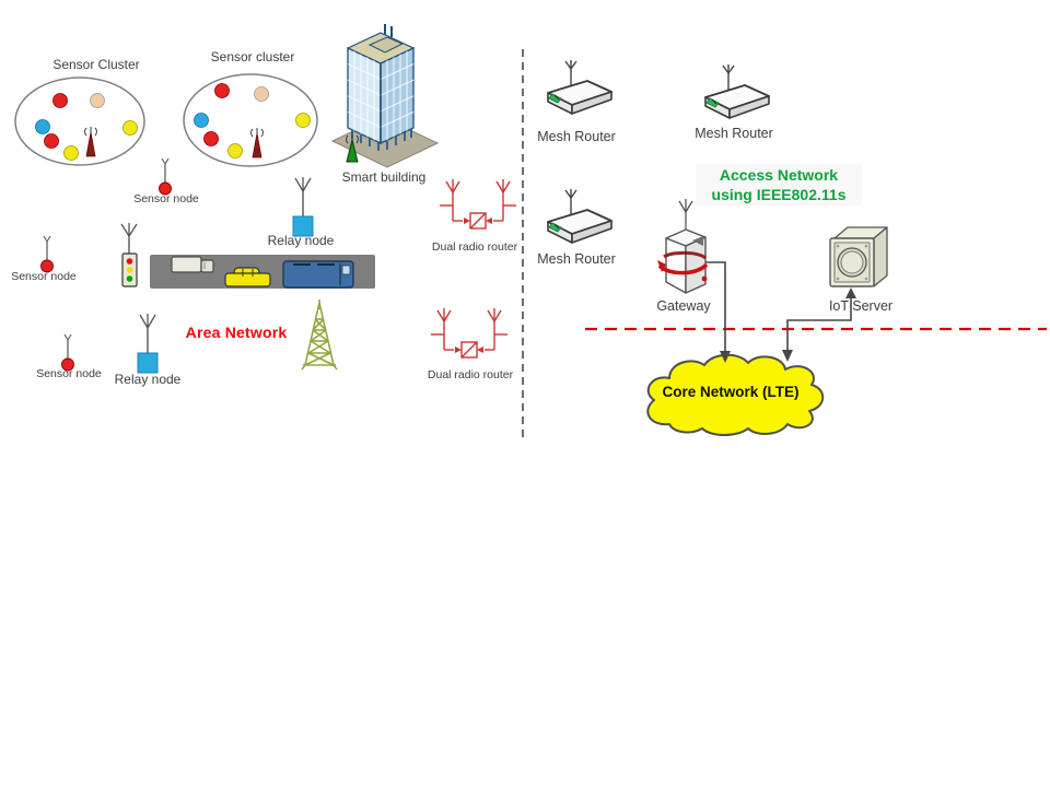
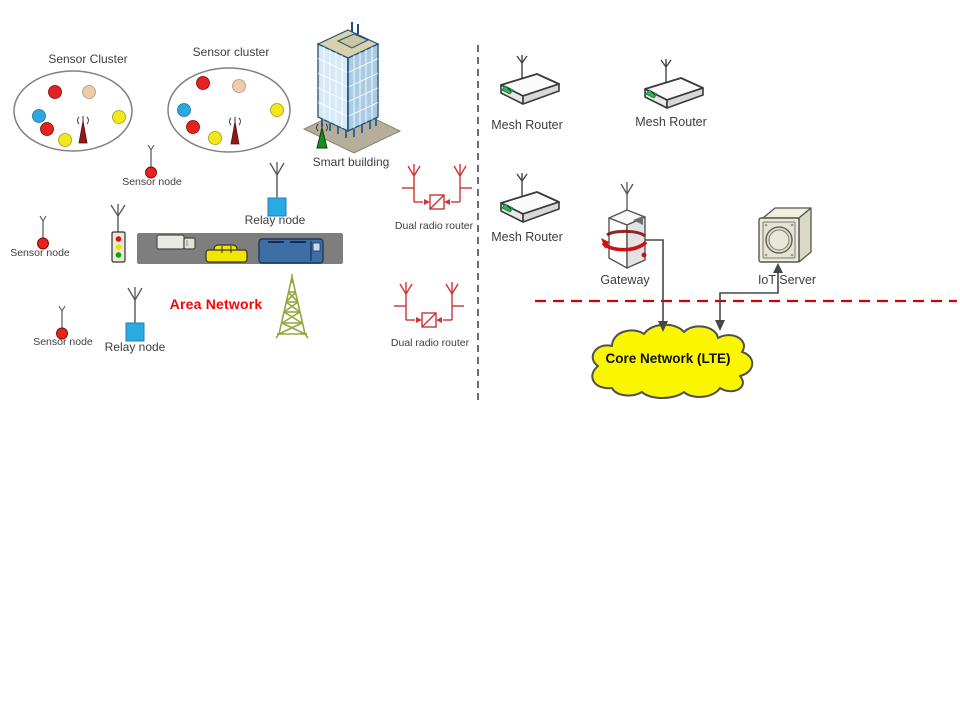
  Sensor Cluster
  Sensor cluster
  Sensor node
  Sensor node
  Sensor node
  Relay node
  Relay node
  Smart building
  Area Network
  Dual radio router
  Dual radio router
  Mesh Router
  Mesh Router
  Mesh Router
- Access Network
- using IEEE802.11s
  Gateway
  IoT Server
  Core Network (LTE)
